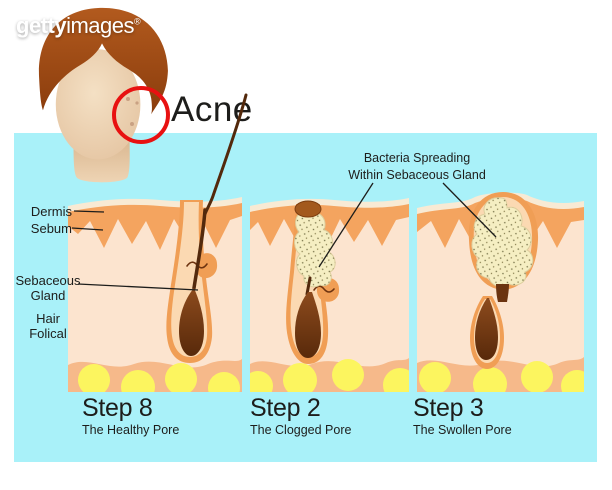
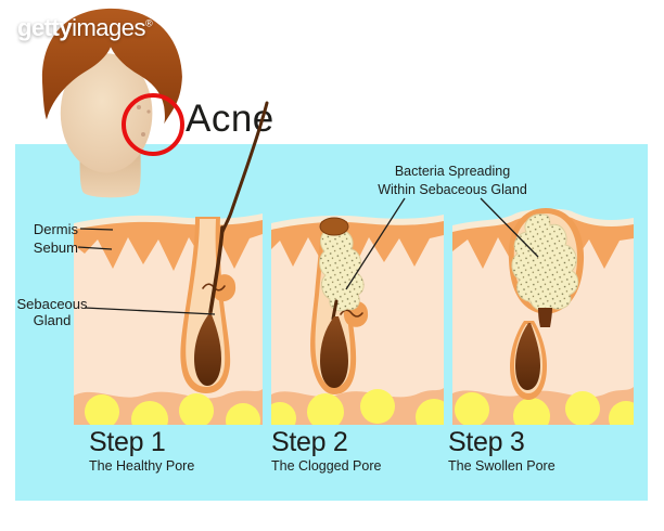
  gettyimages®
  Acn
  Dermis
  Sebum
  Sebaceous
  Gland
- Hair
- Folical
  Bacteria Spreading
  Within Sebaceous Gland
- Step 8
+ Step 1
  The Healthy Pore
  Step 2
  The Clogged Pore
  Step 3
  The Swollen Pore
